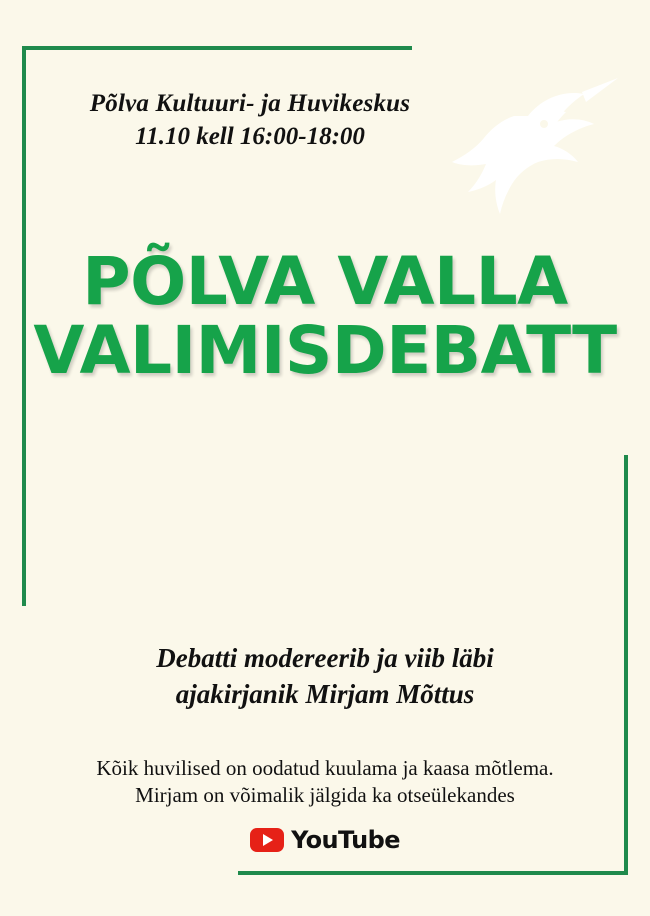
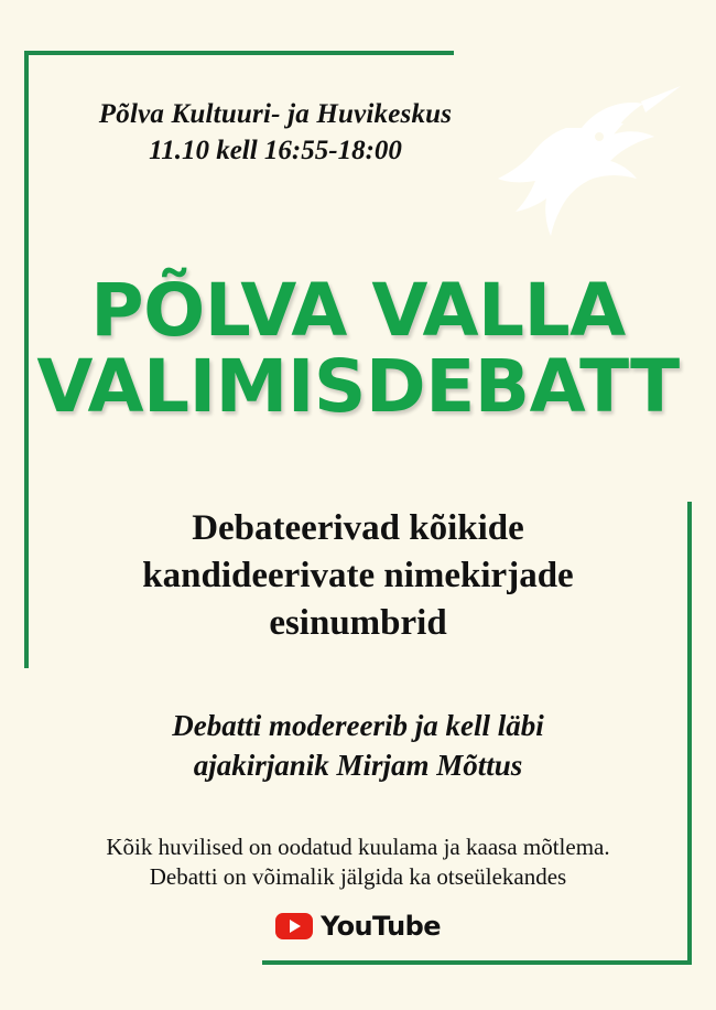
  Põlva Kultuuri- ja Huvikeskus
- 11.10 kell 16:00-18:00
+ 11.10 kell 16:55-18:00
  PÕLVA VALLA
  VALIMISDEBATT
+ Debateerivad kõikide
+ kandideerivate nimekirjade
+ esinumbrid
- Debatti modereerib ja viib läbi
+ Debatti modereerib ja kell läbi
  ajakirjanik Mirjam Mõttus
  Kõik huvilised on oodatud kuulama ja kaasa mõtlema.
- Mirjam on võimalik jälgida ka otseülekandes
+ Debatti on võimalik jälgida ka otseülekandes
  YouTube
